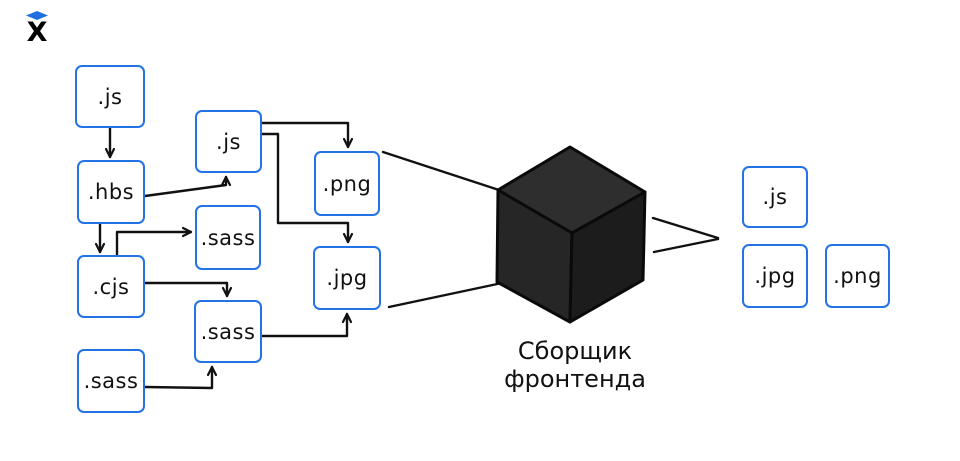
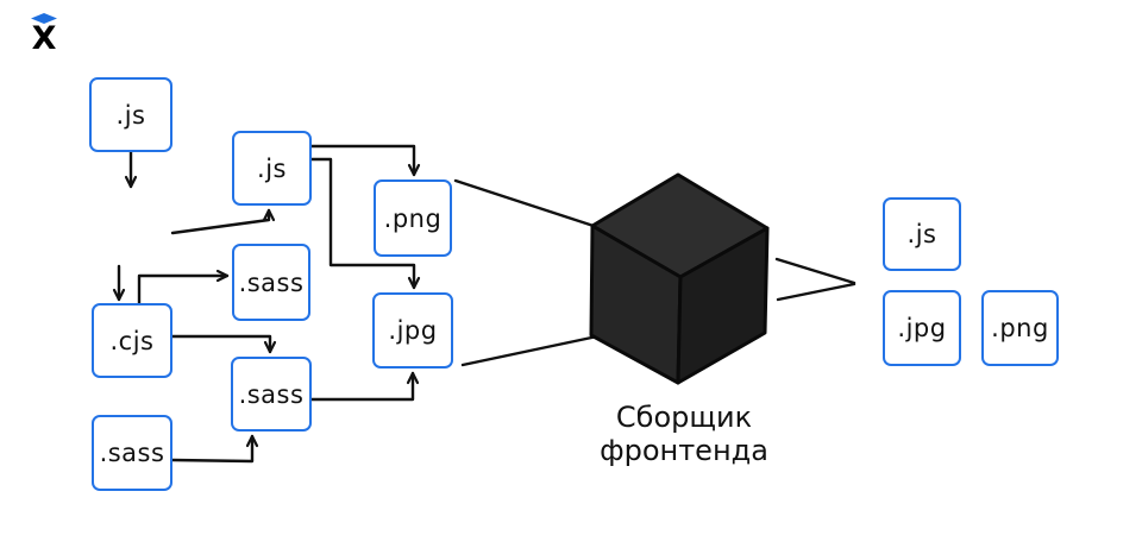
  X
  .js
- .hbs
  .cjs
  .sass
  .js
  .sass
  .sass
  .png
  .jpg
  Сборщик
  фронтенда
  .js
  .jpg
  .png
